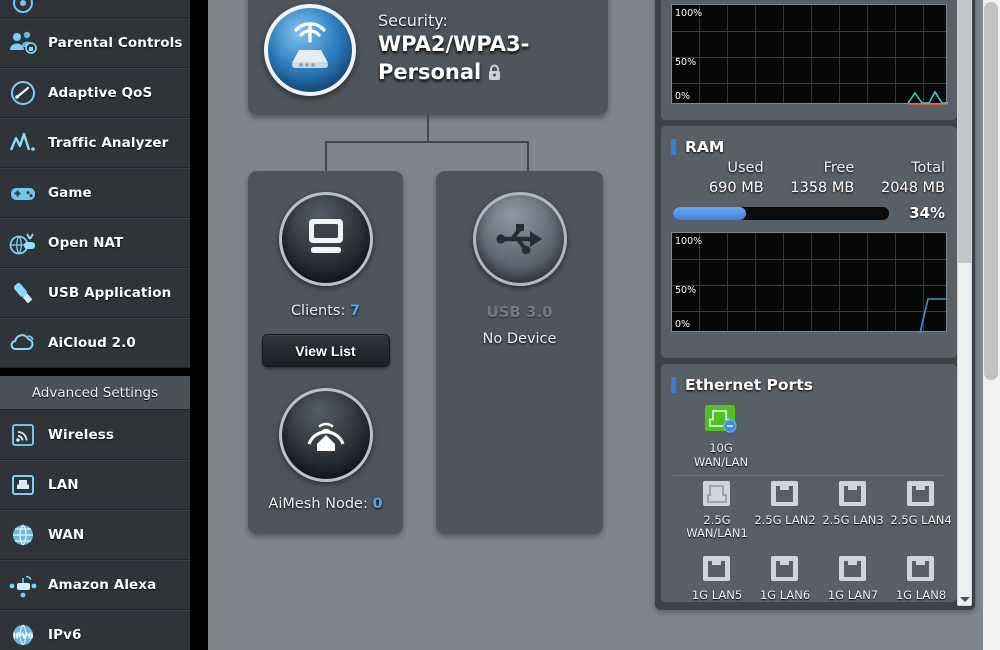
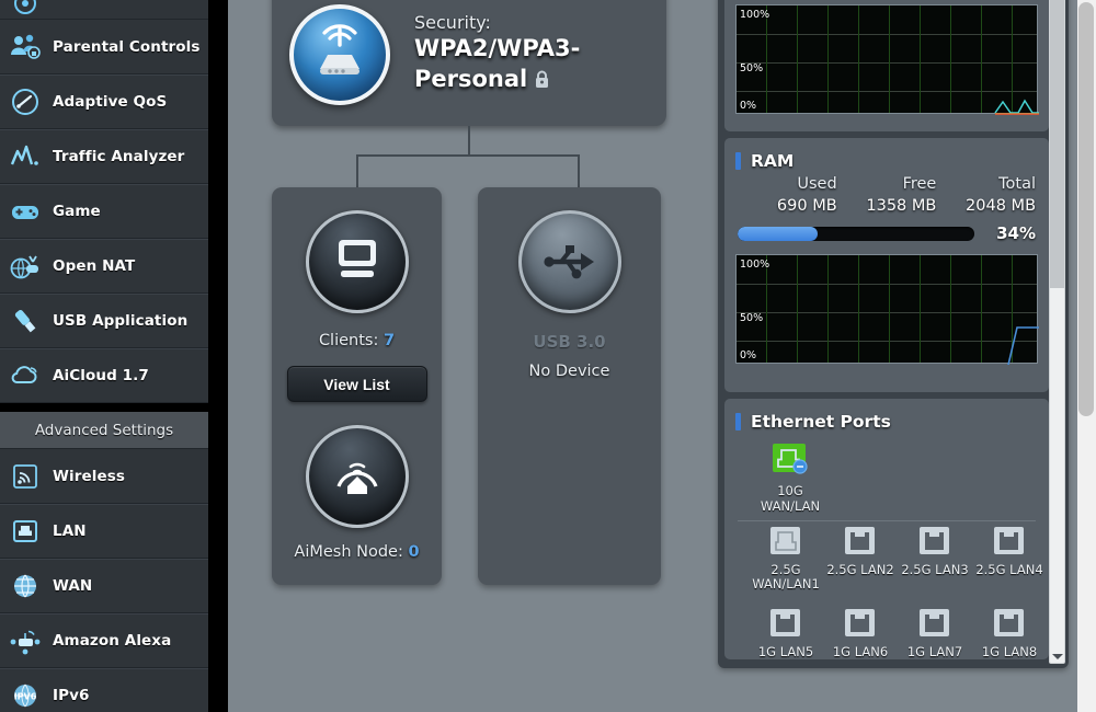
  Parental Controls
  Adaptive QoS
  Traffic Analyzer
  Game
  Open NAT
  USB Application
- AiCloud 2.0
+ AiCloud 1.7
  Advanced Settings
  Wireless
  LAN
  WAN
  Amazon Alexa
  IPV6
  IPv6
  Security:
  WPA2/WPA3-Personal
  Clients: 7
  View List
  AiMesh Node: 0
  USB 3.0
  No Device
  100%
  50%
  0%
  RAM
  Used
  Free
  Total
  690 MB
  1358 MB
  2048 MB
  34%
  100%
  50%
  0%
  Ethernet Ports
  10G
  WAN/LAN
  2.5G
  WAN/LAN1
  2.5G LAN2
  2.5G LAN3
  2.5G LAN4
  1G LAN5
  1G LAN6
  1G LAN7
  1G LAN8
